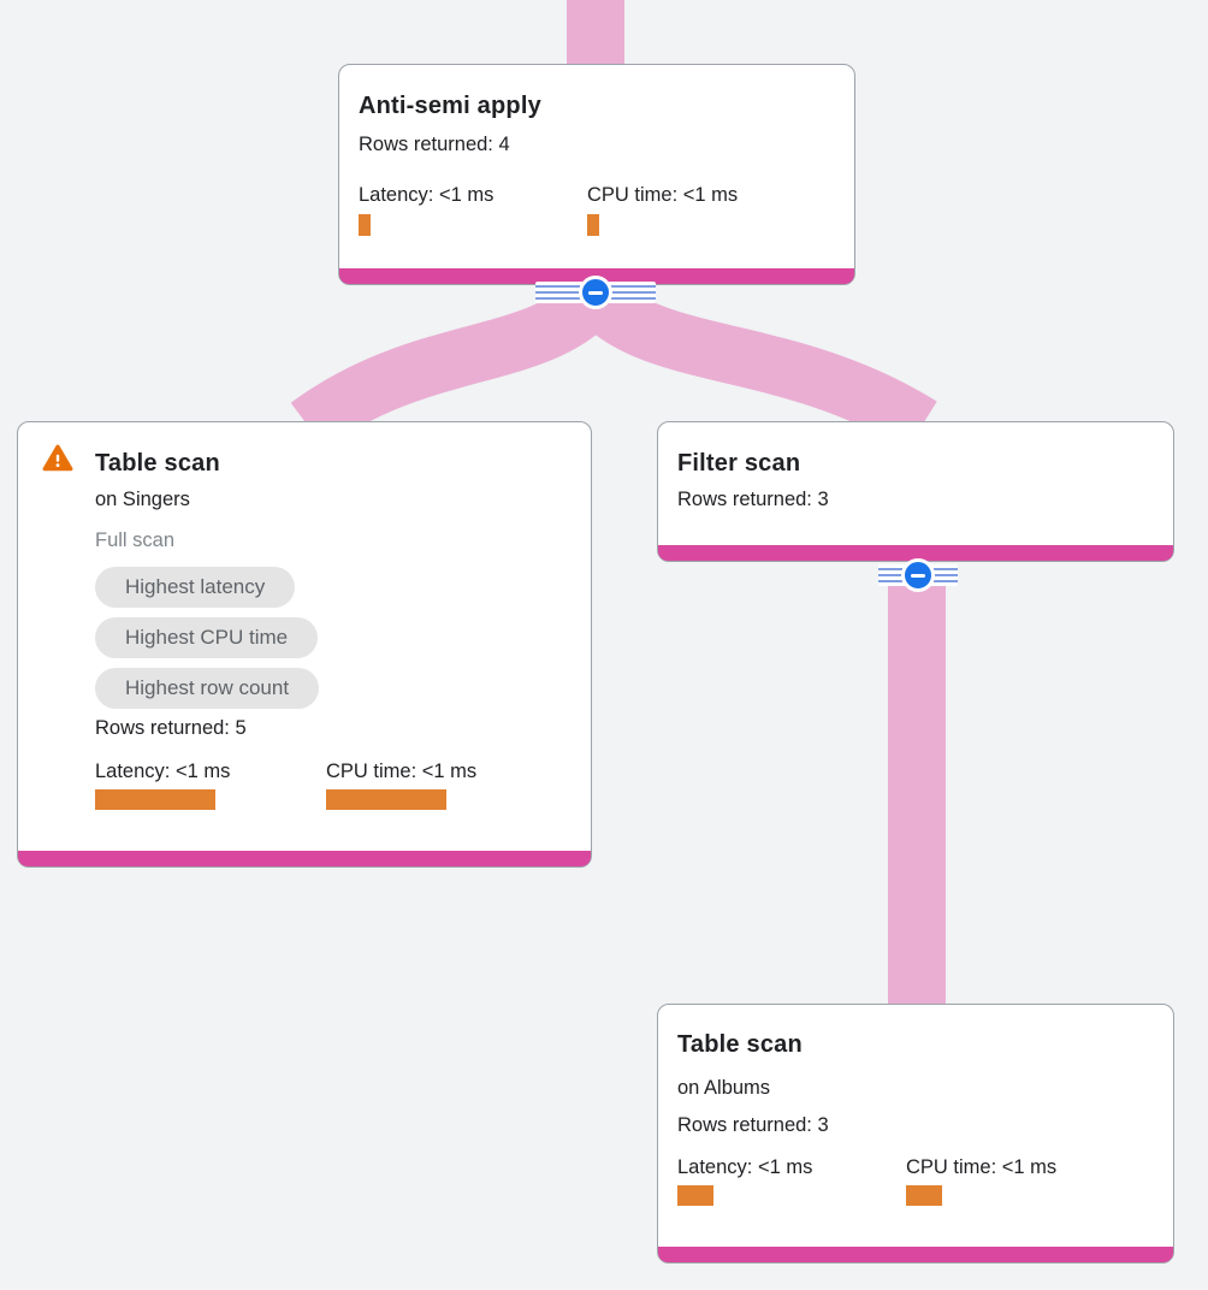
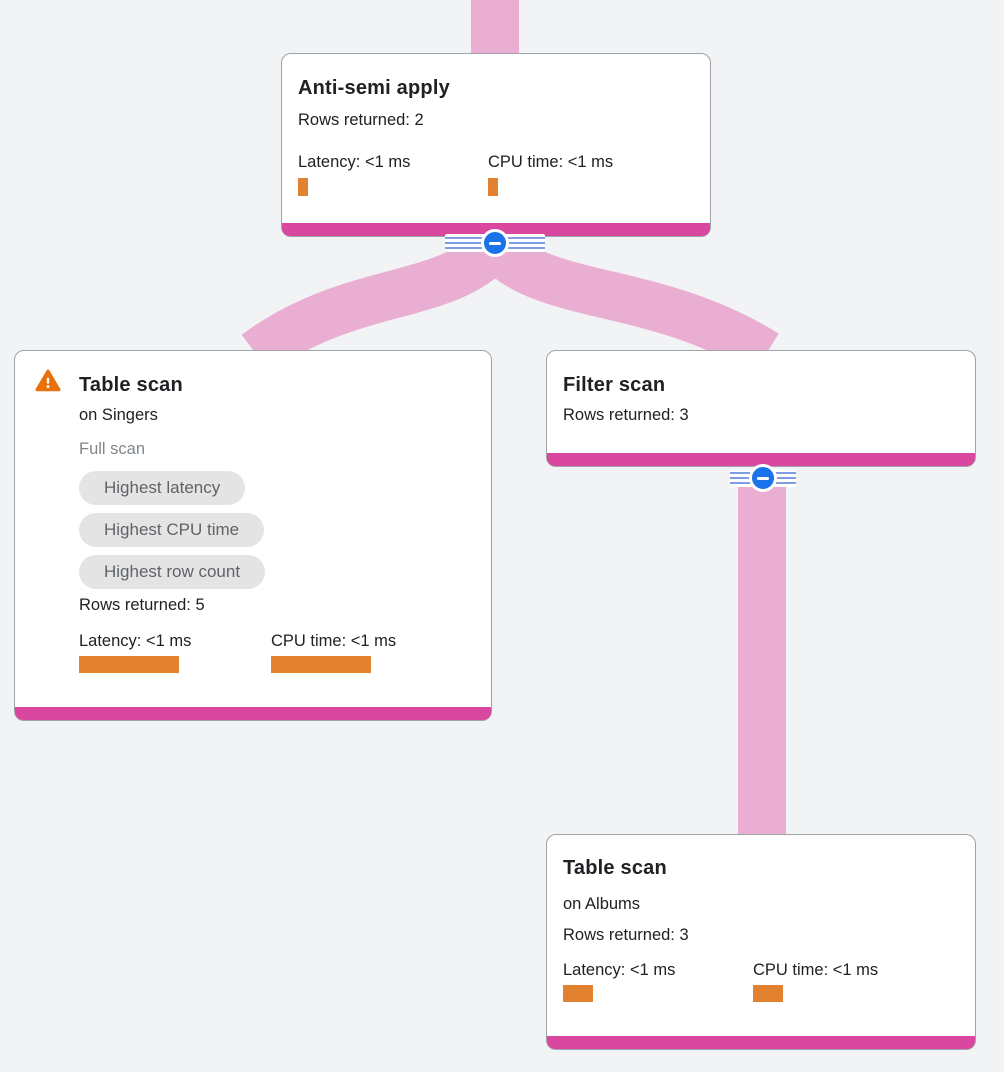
  Anti-semi apply
- Rows returned: 4
+ Rows returned: 2
  Latency: <1 ms
  CPU time: <1 ms
  Table scan
  on Singers
  Full scan
  Highest latency
  Highest CPU time
  Highest row count
  Rows returned: 5
  Latency: <1 ms
  CPU time: <1 ms
  Filter scan
  Rows returned: 3
  Table scan
  on Albums
  Rows returned: 3
  Latency: <1 ms
  CPU time: <1 ms
